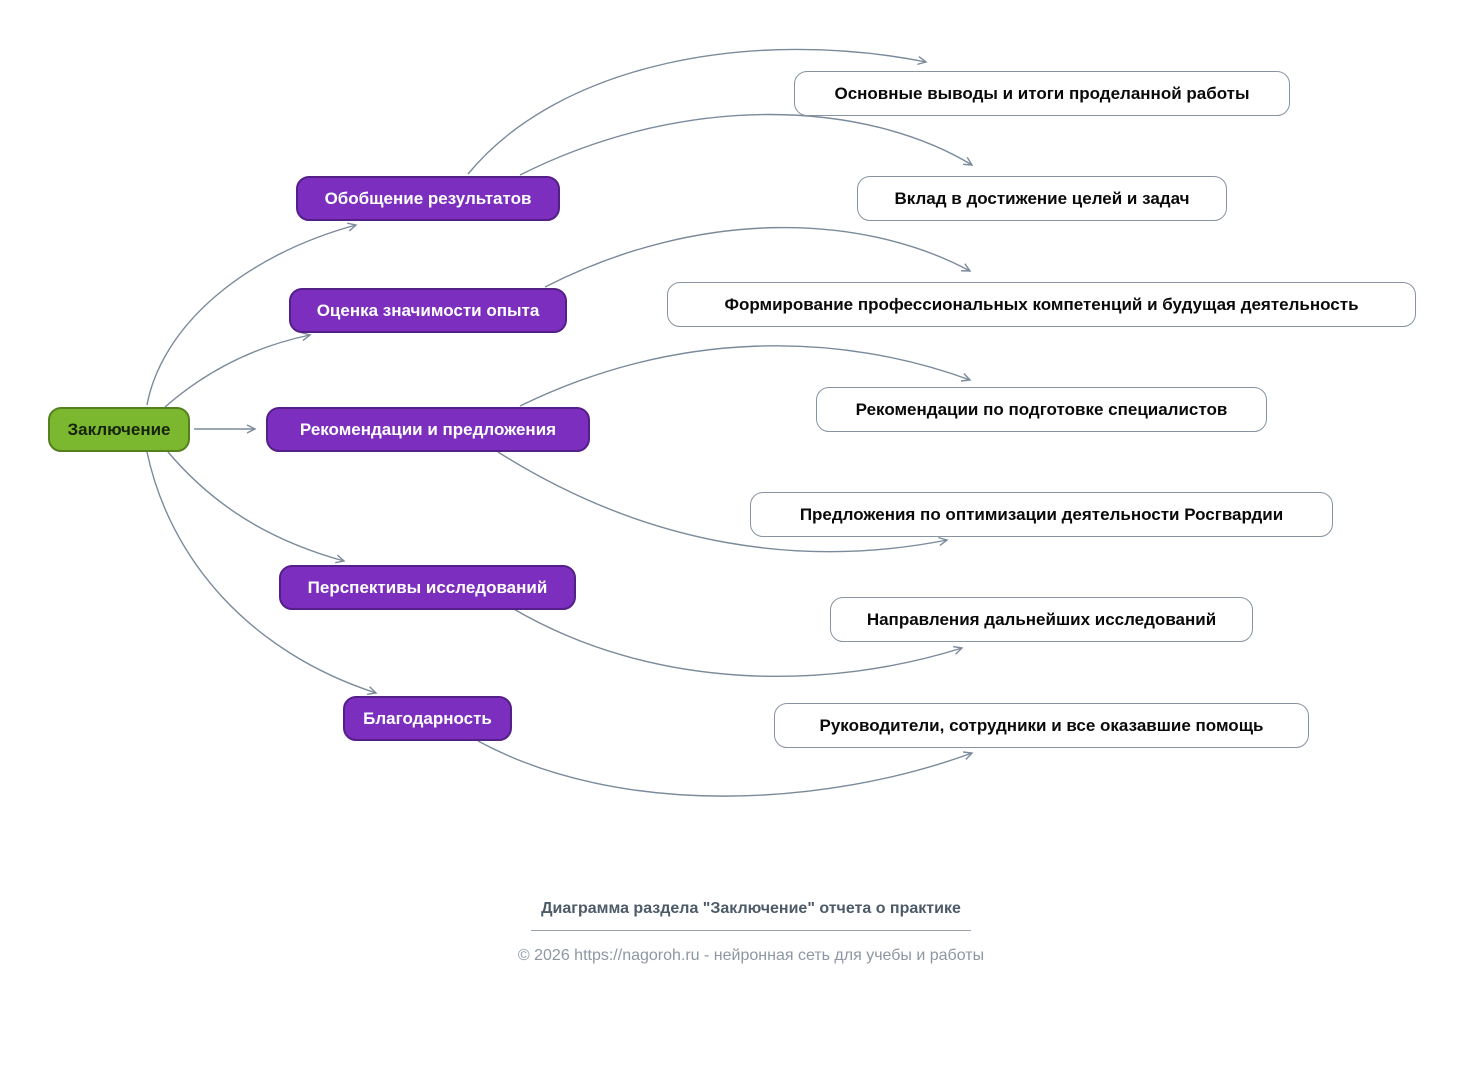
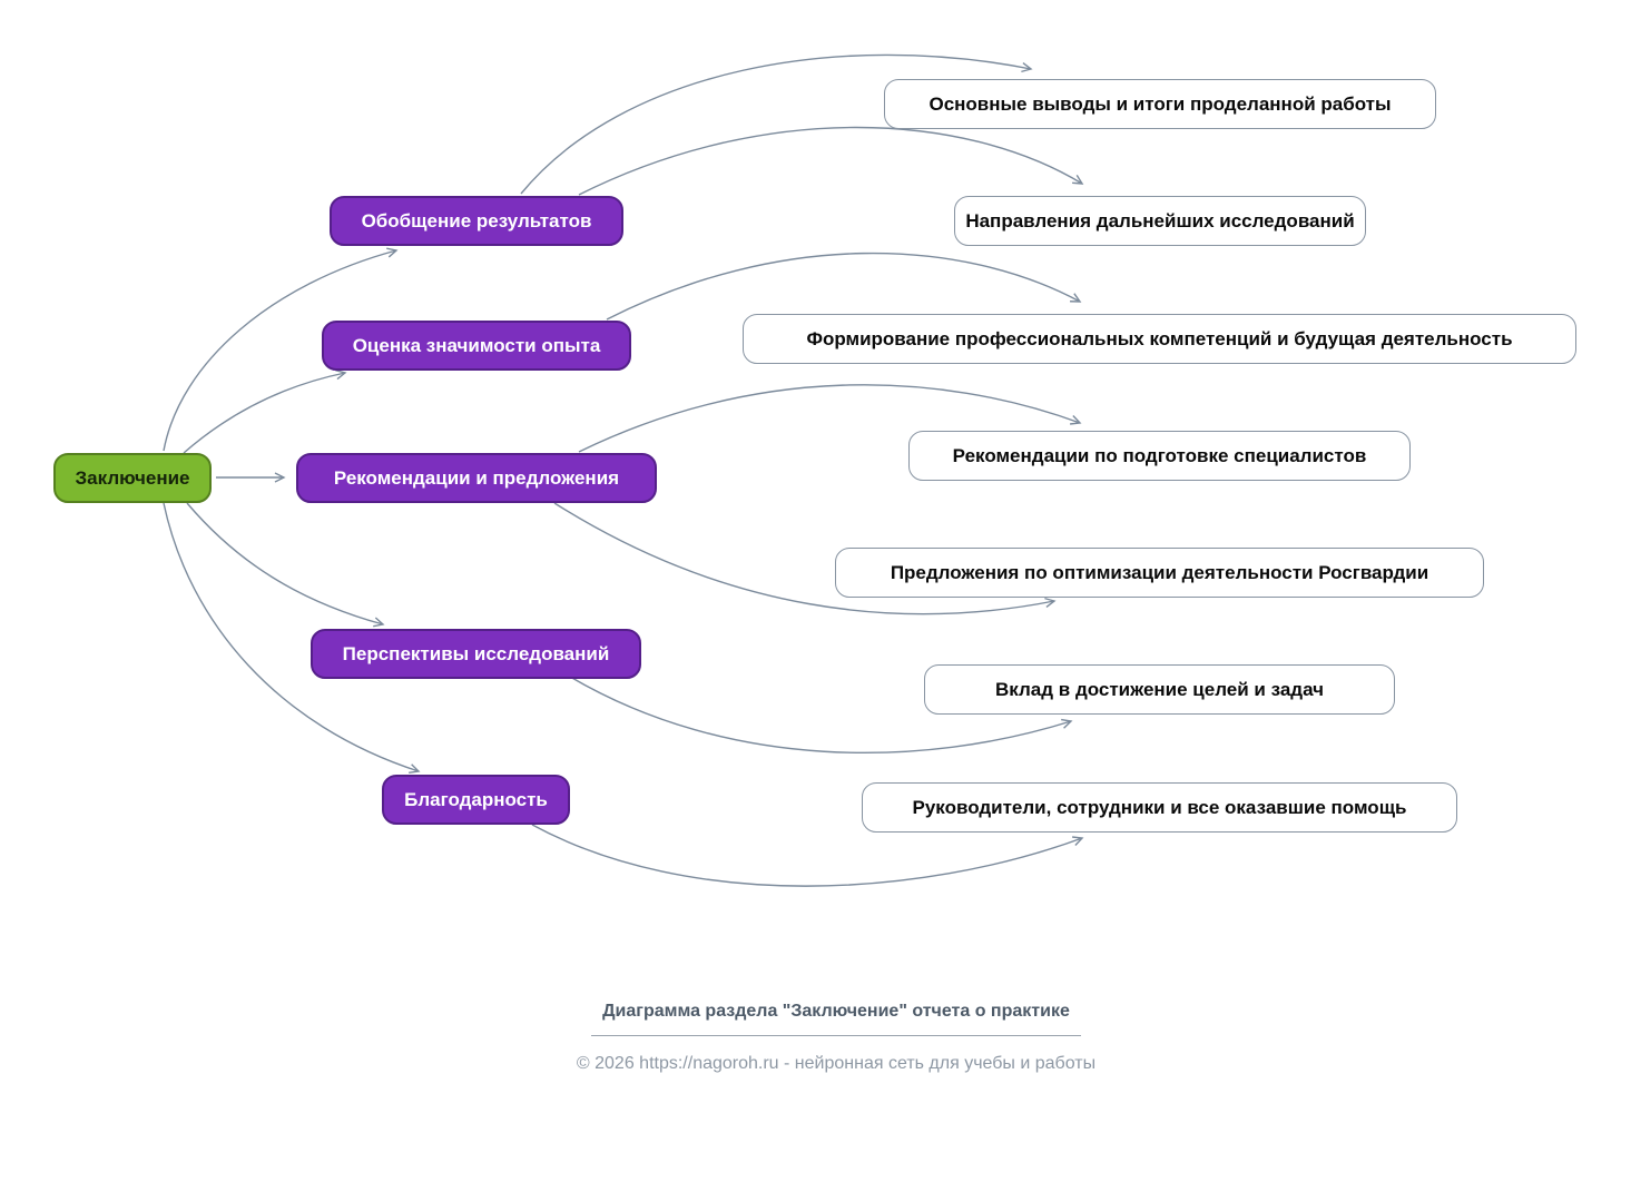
  Заключение
  Обобщение результатов
  Оценка значимости опыта
  Рекомендации и предложения
  Перспективы исследований
  Благодарность
  Основные выводы и итоги проделанной работы
- Вклад в достижение целей и задач
+ Направления дальнейших исследований
  Формирование профессиональных компетенций и будущая деятельность
  Рекомендации по подготовке специалистов
  Предложения по оптимизации деятельности Росгвардии
- Направления дальнейших исследований
+ Вклад в достижение целей и задач
  Руководители, сотрудники и все оказавшие помощь
  Диаграмма раздела "Заключение" отчета о практике
  © 2026 https://nagoroh.ru - нейронная сеть для учебы и работы
